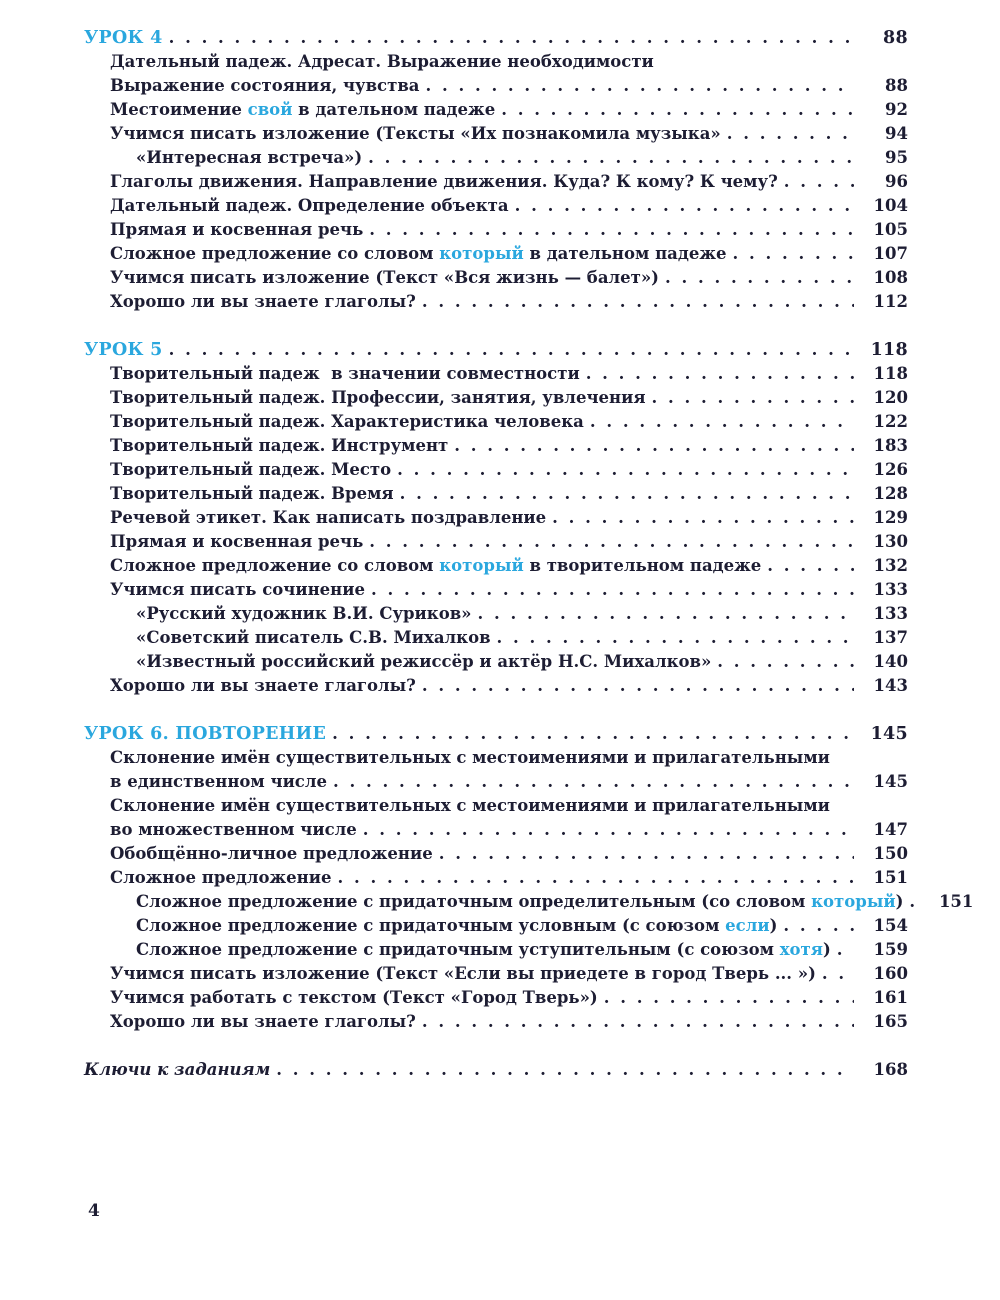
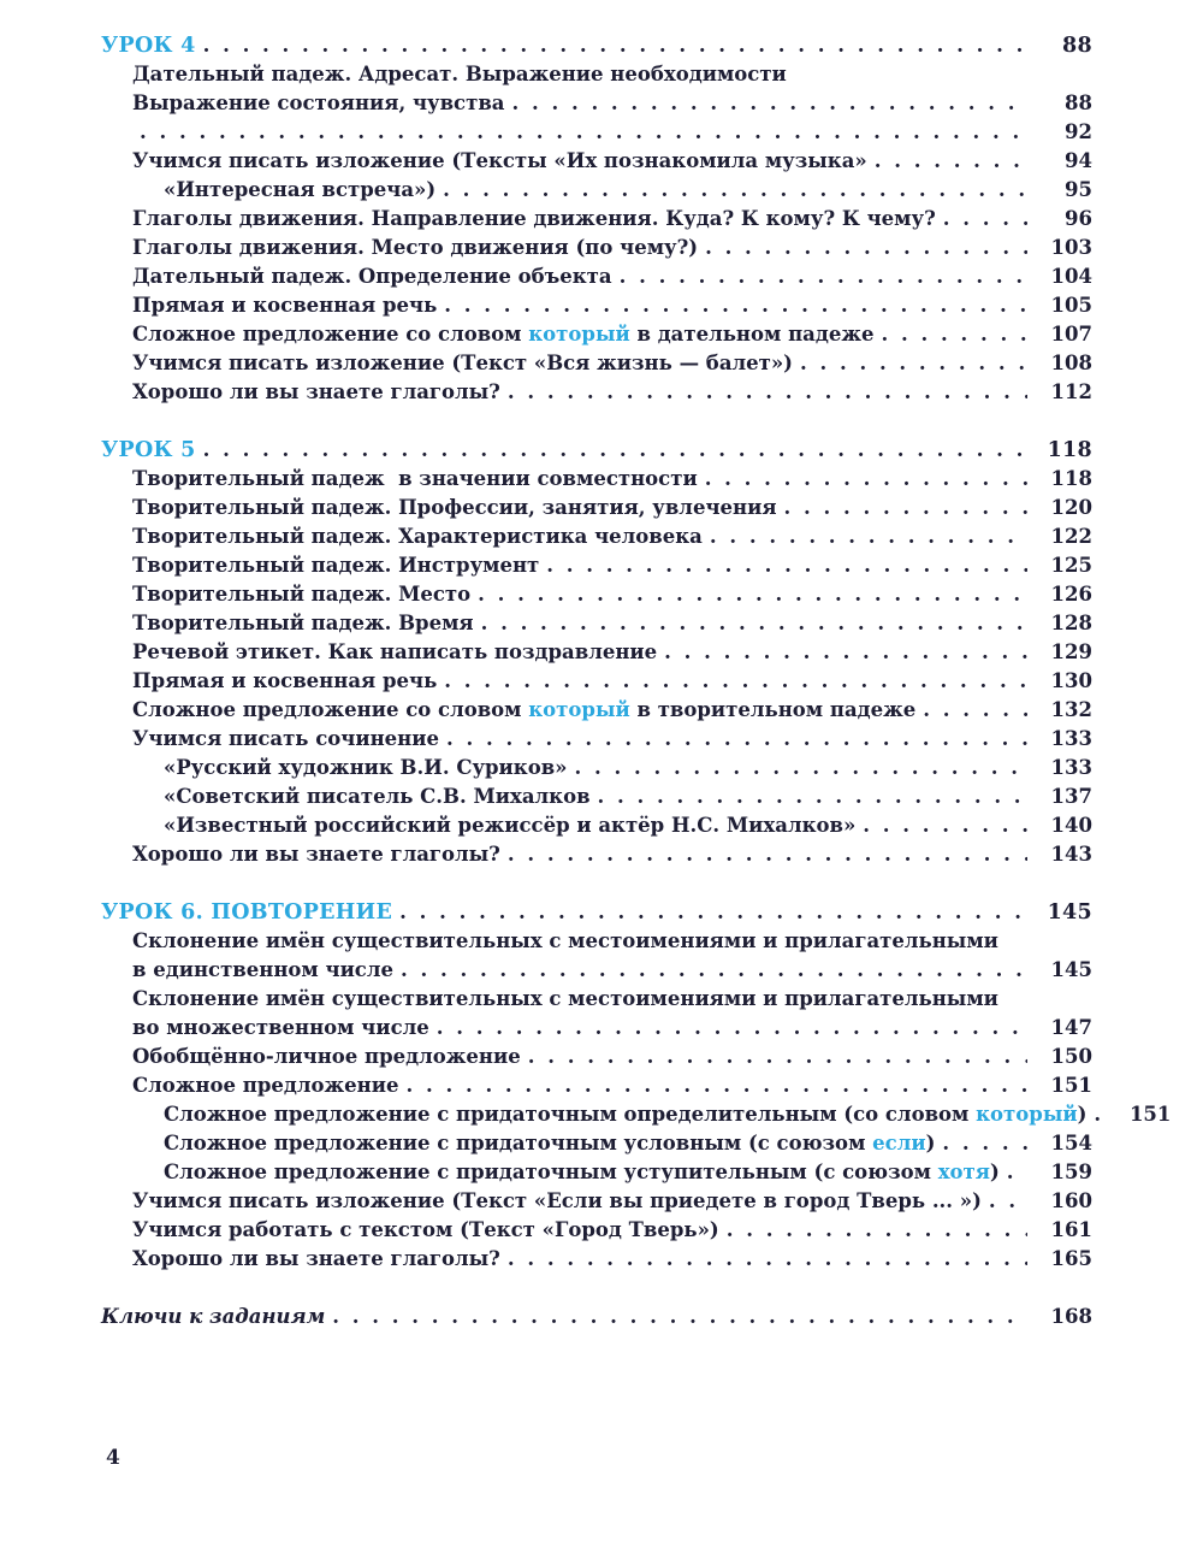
  УРОК 4
  88
  Дательный падеж. Адресат. Выражение необходимости
  Выражение состояния, чувства
  88
- Местоимение свой в дательном падеже
  92
  Учимся писать изложение (Тексты «Их познакомила музыка»
  94
  «Интересная встреча»)
  95
  Глаголы движения. Направление движения. Куда? К кому? К чему?
  96
+ Глаголы движения. Место движения (по чему?)
+ 103
  Дательный падеж. Определение объекта
  104
  Прямая и косвенная речь
  105
  Сложное предложение со словом который в дательном падеже
  107
  Учимся писать изложение (Текст «Вся жизнь — балет»)
  108
  Хорошо ли вы знаете глаголы?
  112
  УРОК 5
  118
  Творительный падеж в значении совместности
  118
  Творительный падеж. Профессии, занятия, увлечения
  120
  Творительный падеж. Характеристика человека
  122
  Творительный падеж. Инструмент
- 183
+ 125
  Творительный падеж. Место
  126
  Творительный падеж. Время
  128
  Речевой этикет. Как написать поздравление
  129
  Прямая и косвенная речь
  130
  Сложное предложение со словом который в творительном падеже
  132
  Учимся писать сочинение
  133
  «Русский художник В.И. Суриков»
  133
  «Советский писатель С.В. Михалков
  137
  «Известный российский режиссёр и актёр Н.С. Михалков»
  140
  Хорошо ли вы знаете глаголы?
  143
  УРОК 6. ПОВТОРЕНИЕ
  145
  Склонение имён существительных с местоимениями и прилагательными
  в единственном числе
  145
  Склонение имён существительных с местоимениями и прилагательными
  во множественном числе
  147
  Обобщённо-личное предложение
  150
  Сложное предложение
  151
  Сложное предложение с придаточным определительным (со словом который)
  151
  Сложное предложение с придаточным условным (с союзом если)
  154
  Сложное предложение с придаточным уступительным (с союзом хотя)
  159
  Учимся писать изложение (Текст «Если вы приедете в город Тверь ... »)
  160
  Учимся работать с текстом (Текст «Город Тверь»)
  161
  Хорошо ли вы знаете глаголы?
  165
  Ключи к заданиям
  168
  4
